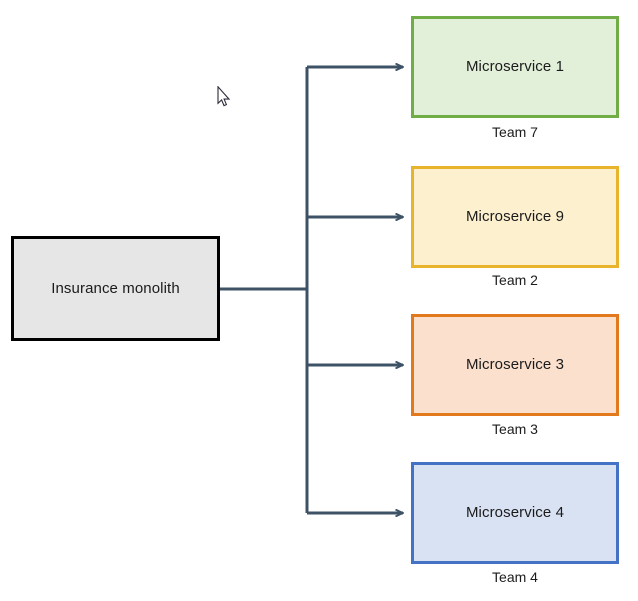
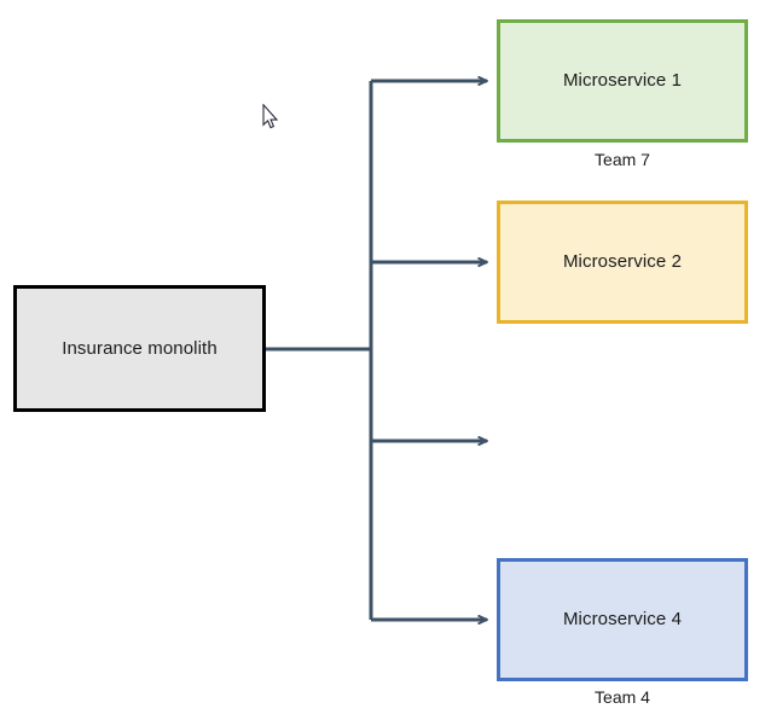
  Insurance monolith
  Microservice 1
  Team 7
- Microservice 9
+ Microservice 2
- Team 2
- Microservice 3
- Team 3
  Microservice 4
  Team 4
